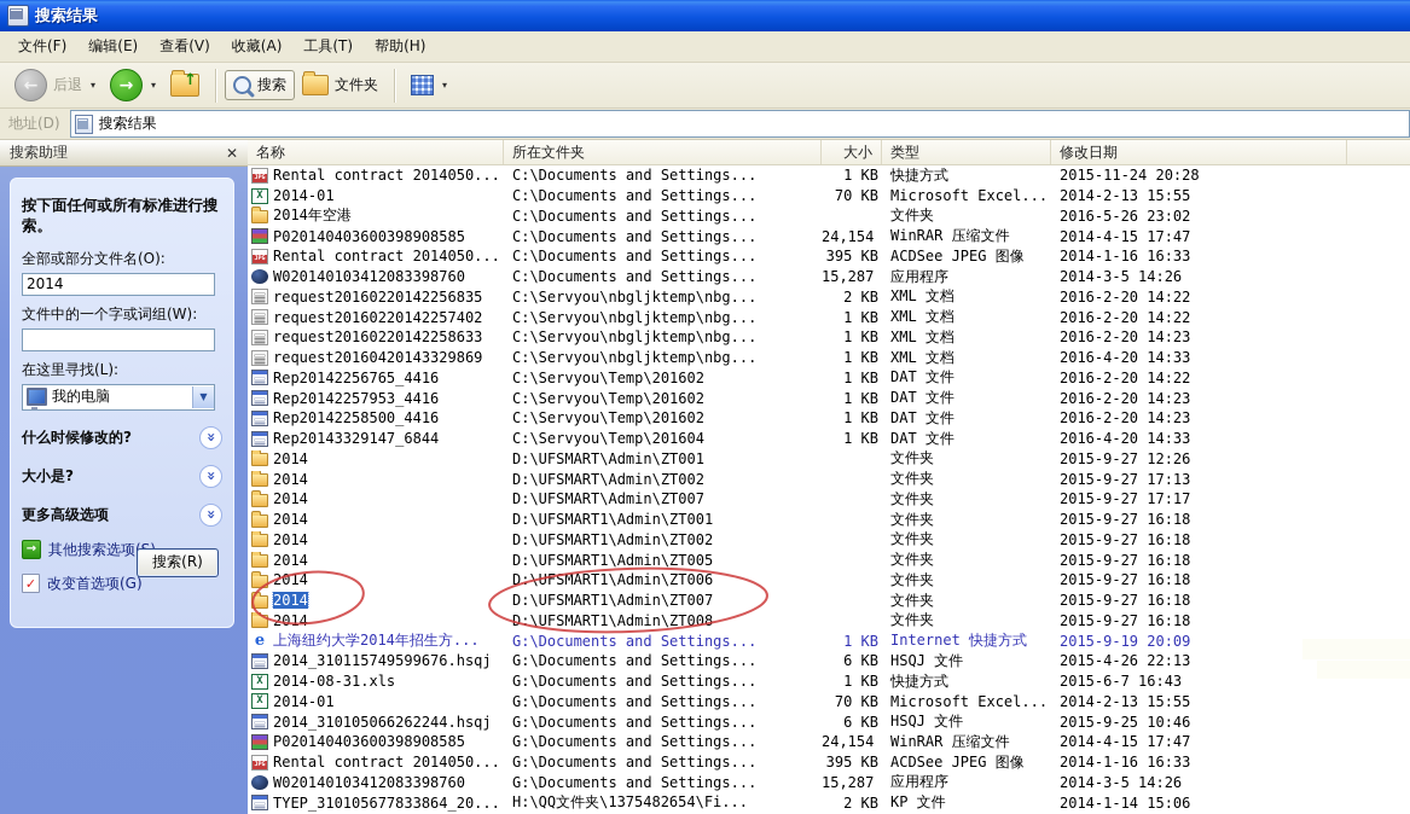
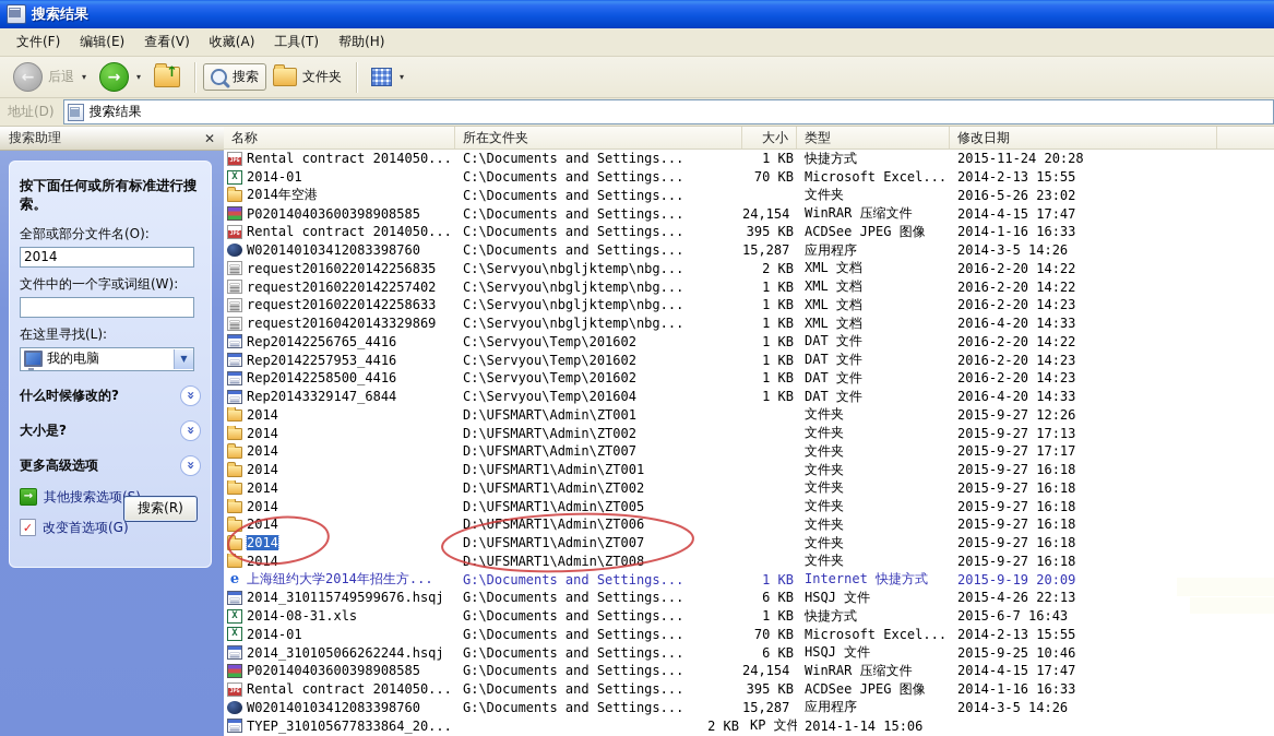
  搜索结果
  文件(F)
  编辑(E)
  查看(V)
  收藏(A)
  工具(T)
  帮助(H)
  ←
  后退
  ▾
  →
  ▾
  ↑
  搜索
  文件夹
  ▾
  地址(D)
  搜索结果
  搜索助理
  ✕
  按下面任何或所有标准进行搜索。
  全部或部分文件名(O):
  2014
  文件中的一个字或词组(W):
  在这里寻找(L):
  我的电脑
  ▼
  什么时候修改的?
  大小是?
  更多高级选项
  →
  ✓
  改变首选项(G)
  搜索(R)
  名称
  所在文件夹
  大小
  类型
  修改日期
  Rental contract 2014050...
  C:\Documents and Settings...
  1 KB
  快捷方式
  2015-11-24 20:28
  X
  2014-01
  C:\Documents and Settings...
  70 KB
  Microsoft Excel...
  2014-2-13 15:55
  2014年空港
  C:\Documents and Settings...
  文件夹
  2016-5-26 23:02
  P020140403600398908585
  C:\Documents and Settings...
  24,154
  WinRAR 压缩文件
  2014-4-15 17:47
  Rental contract 2014050...
  C:\Documents and Settings...
  395 KB
  ACDSee JPEG 图像
  2014-1-16 16:33
  W020140103412083398760
  C:\Documents and Settings...
  15,287
  应用程序
  2014-3-5 14:26
  request20160220142256835
  C:\Servyou\nbgljktemp\nbg...
  2 KB
  XML 文档
  2016-2-20 14:22
  request20160220142257402
  C:\Servyou\nbgljktemp\nbg...
  1 KB
  XML 文档
  2016-2-20 14:22
  request20160220142258633
  C:\Servyou\nbgljktemp\nbg...
  1 KB
  XML 文档
  2016-2-20 14:23
  request20160420143329869
  C:\Servyou\nbgljktemp\nbg...
  1 KB
  XML 文档
  2016-4-20 14:33
  Rep20142256765_4416
  C:\Servyou\Temp\201602
  1 KB
  DAT 文件
  2016-2-20 14:22
  Rep20142257953_4416
  C:\Servyou\Temp\201602
  1 KB
  DAT 文件
  2016-2-20 14:23
  Rep20142258500_4416
  C:\Servyou\Temp\201602
  1 KB
  DAT 文件
  2016-2-20 14:23
  Rep20143329147_6844
  C:\Servyou\Temp\201604
  1 KB
  DAT 文件
  2016-4-20 14:33
  2014
  D:\UFSMART\Admin\ZT001
  文件夹
  2015-9-27 12:26
  2014
  D:\UFSMART\Admin\ZT002
  文件夹
  2015-9-27 17:13
  2014
  D:\UFSMART\Admin\ZT007
  文件夹
  2015-9-27 17:17
  2014
  D:\UFSMART1\Admin\ZT001
  文件夹
  2015-9-27 16:18
  2014
  D:\UFSMART1\Admin\ZT002
  文件夹
  2015-9-27 16:18
  2014
  D:\UFSMART1\Admin\ZT005
  文件夹
  2015-9-27 16:18
  2014
  D:\UFSMART1\Admin\ZT006
  文件夹
  2015-9-27 16:18
  2014
  D:\UFSMART1\Admin\ZT007
  文件夹
  2015-9-27 16:18
  2014
  D:\UFSMART1\Admin\ZT008
  文件夹
  2015-9-27 16:18
  e
  上海纽约大学2014年招生方...
  G:\Documents and Settings...
  1 KB
  Internet 快捷方式
  2015-9-19 20:09
  2014_310115749599676.hsqj
  G:\Documents and Settings...
  6 KB
  HSQJ 文件
  2015-4-26 22:13
  X
  2014-08-31.xls
  G:\Documents and Settings...
  1 KB
  快捷方式
  2015-6-7 16:43
  X
  2014-01
  G:\Documents and Settings...
  70 KB
  Microsoft Excel...
  2014-2-13 15:55
  2014_310105066262244.hsqj
  G:\Documents and Settings...
  6 KB
  HSQJ 文件
  2015-9-25 10:46
  P020140403600398908585
  G:\Documents and Settings...
  24,154
  WinRAR 压缩文件
  2014-4-15 17:47
  Rental contract 2014050...
  G:\Documents and Settings...
  395 KB
  ACDSee JPEG 图像
  2014-1-16 16:33
  W020140103412083398760
  G:\Documents and Settings...
  15,287
  应用程序
  2014-3-5 14:26
  TYEP_310105677833864_20...
- H:\QQ文件夹\1375482654\Fi...
  2 KB
  KP 文件
  2014-1-14 15:06
